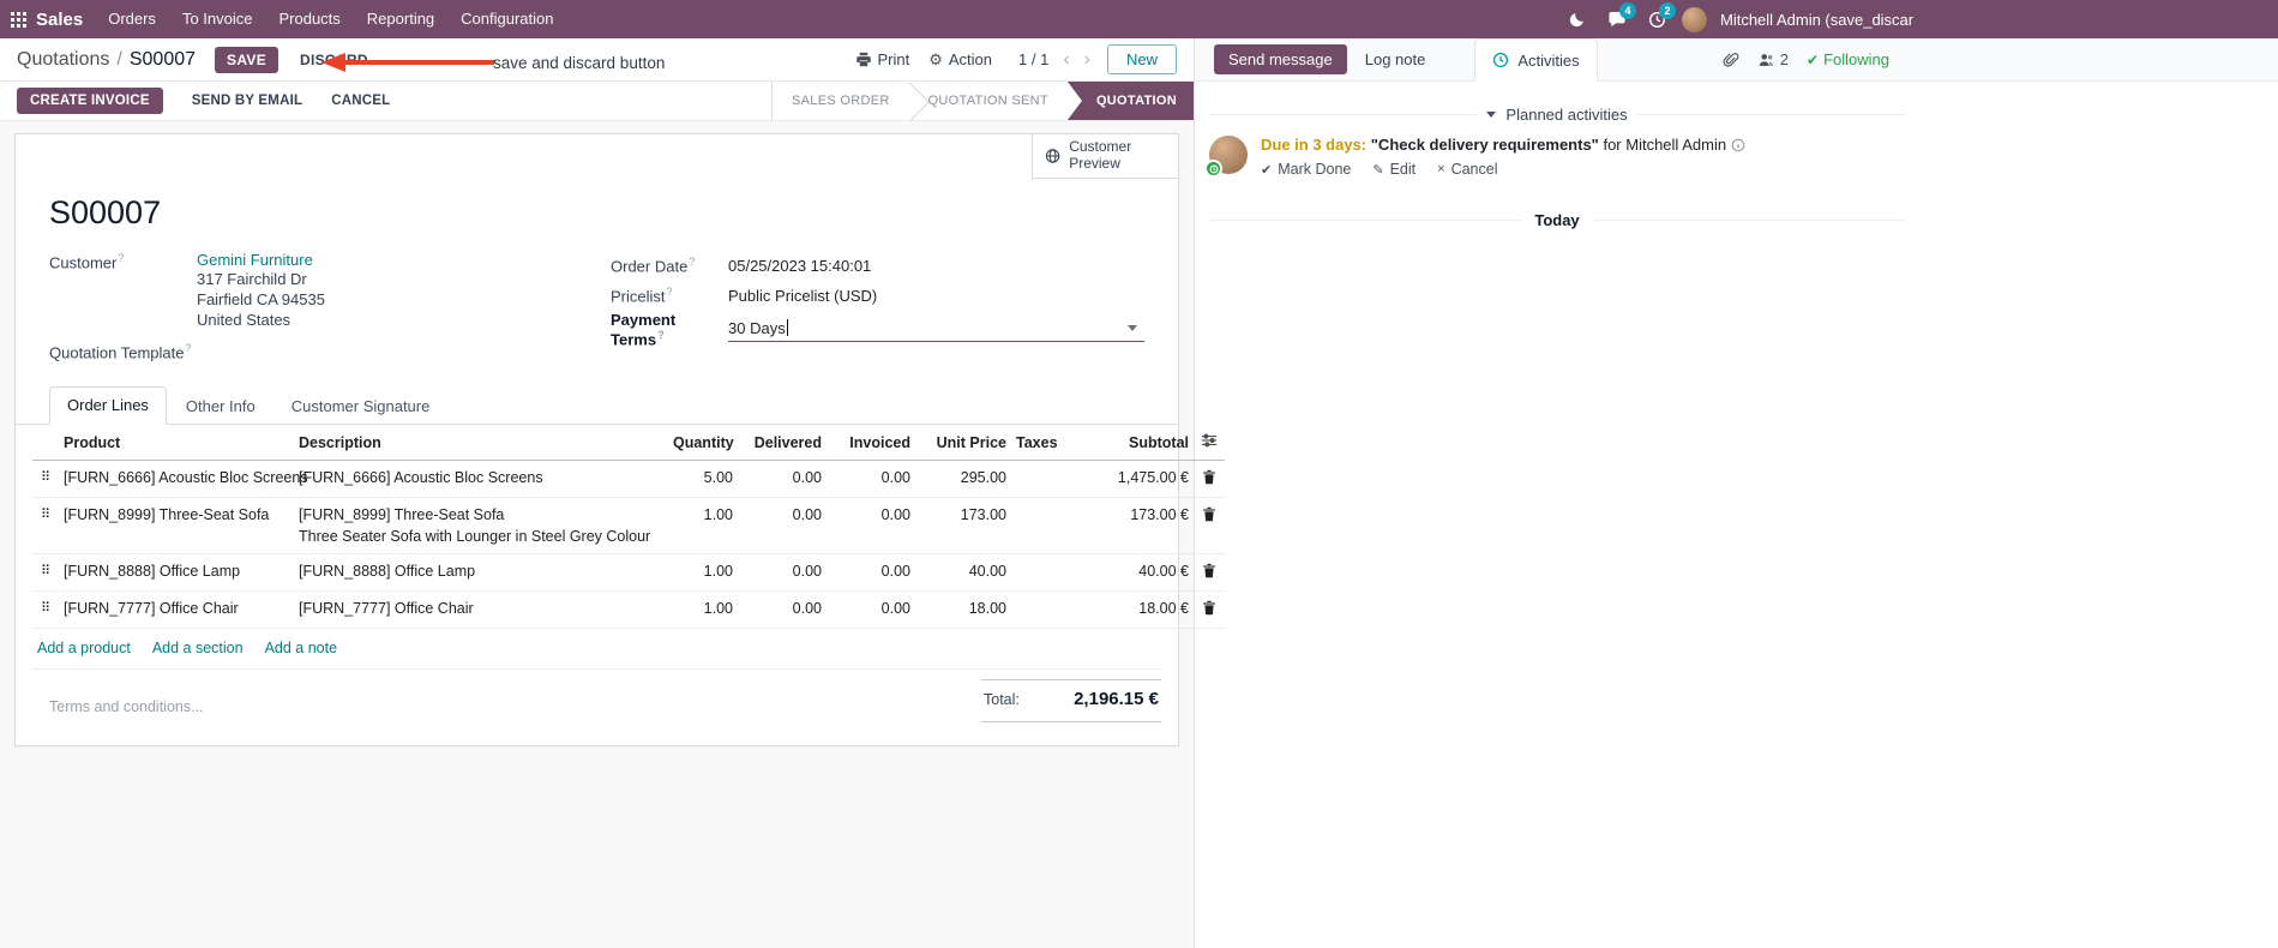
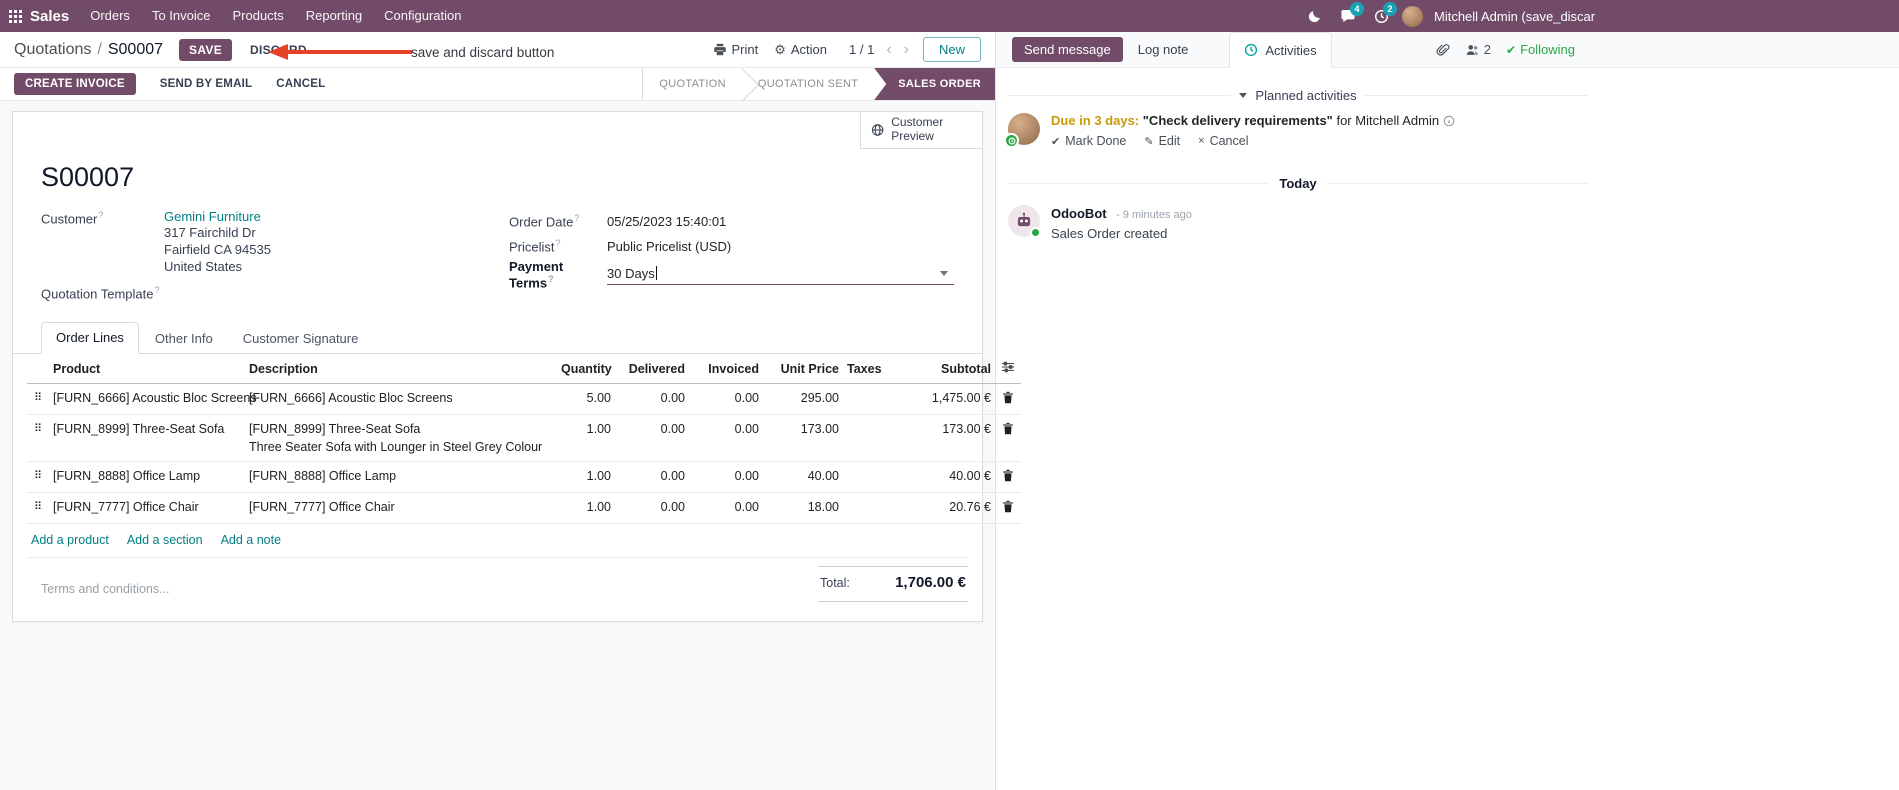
  Sales
  Orders
  To Invoice
  Products
  Reporting
  Configuration
  4
  2
  Mitchell Admin (save_discar
  Quotations
  /
  S00007
  SAVE
  DISRD
  Print
  ⚙
  Action
  1 / 1
  ‹
  ›
  New
  CREATE INVOICE
  SEND BY EMAIL
  CANCEL
- SALES ORDER
+ QUOTATION
  QUOTATION SENT
- QUOTATION
+ SALES ORDER
  Customer Preview
  S00007
  Customer?
  Gemini Furniture
  317 Fairchild Dr
  Fairfield CA 94535
  United States
  Quotation Template?
  Order Date?
  05/25/2023 15:40:01
  Pricelist?
  Public Pricelist (USD)
  Payment Terms?
  30 Days
  Order Lines
  Other Info
  Customer Signature
  	Product	Description	Quantity	Delivered	Invoiced	Unit Price	Taxes	Subtotal
  ⠿	[FURN_6666] Acoustic Bloc Screen	[FURN_6666] Acoustic Bloc Screens	5.00	0.00	0.00	295.00		1,475.00 €
  ⠿	[FURN_8999] Three-Seat Sofa	[FURN_8999] Three-Seat SofaThree Seater Sofa with Lounger in Steel Grey Colour	1.00	0.00	0.00	173.00		173.00 €
  ⠿	[FURN_8888] Office Lamp	[FURN_8888] Office Lamp	1.00	0.00	0.00	40.00		40.00 €
- ⠿	[FURN_7777] Office Chair	[FURN_7777] Office Chair	1.00	0.00	0.00	18.00		18.00 €
+ ⠿	[FURN_7777] Office Chair	[FURN_7777] Office Chair	1.00	0.00	0.00	18.00		20.76 €
  Add a product
  Add a section
  Add a note
  Terms and conditions...
  Total:
- 2,196.15 €
+ 1,706.00 €
  Send message
  Log note
  Activities
  2
  ✔
  Following
  Planned activities
  Due in 3 days: "Check delivery requirements" for Mitchell Admin
  ✔
  Mark Done
  ✎
  Edit
  ×
  Cancel
  Today
+ OdooBot - 9 minutes ago
+ Sales Order created
  save and discard button
